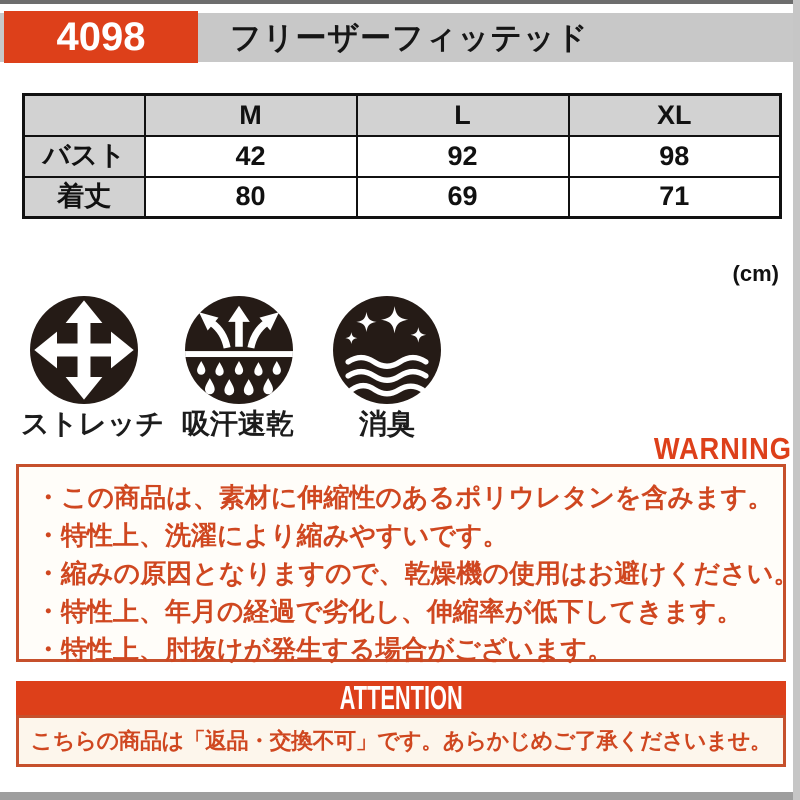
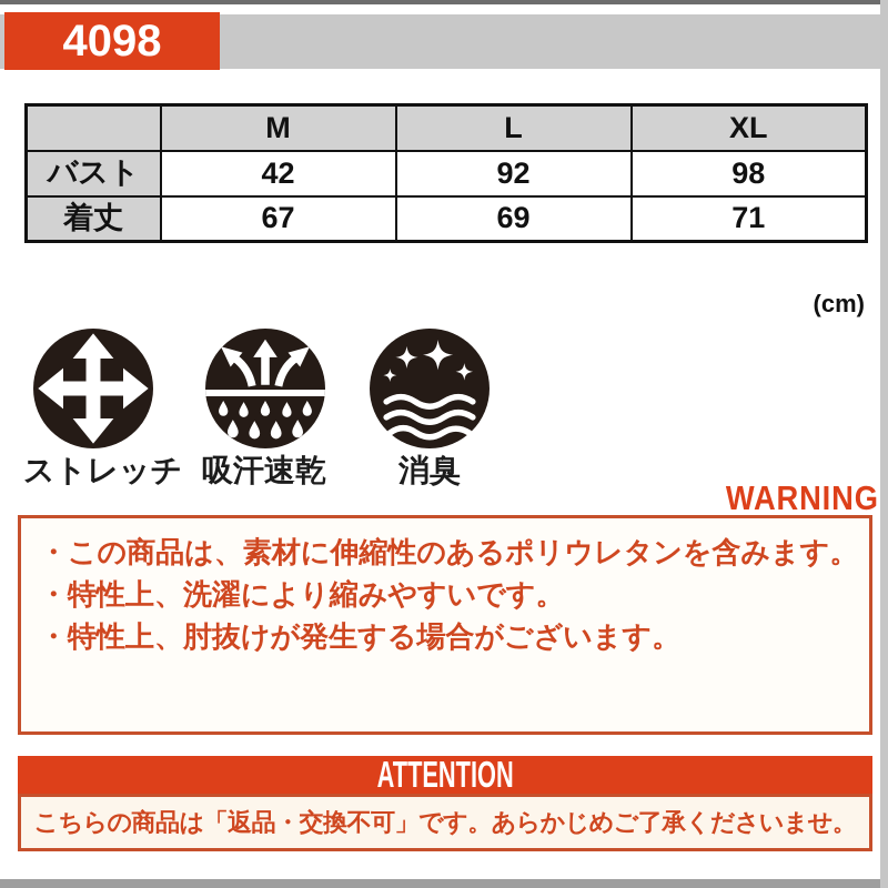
  4098
- フリーザーフィッテッド
  	M	L	XL
  バスト	42	92	98
- 着丈	80	69	71
+ 着丈	67	69	71
  (cm)
  ストレッチ
  吸汗速乾
  消臭
  WARNING
  ・この商品は、素材に伸縮性のあるポリウレタンを含みます。
  ・特性上、洗濯により縮みやすいです。
- ・縮みの原因となりますので、乾燥機の使用はお避けください。
- ・特性上、年月の経過で劣化し、伸縮率が低下してきます。
  ・特性上、肘抜けが発生する場合がございます。
  ATTENTION
  こちらの商品は「返品・交換不可」です。あらかじめご了承くださいませ。
